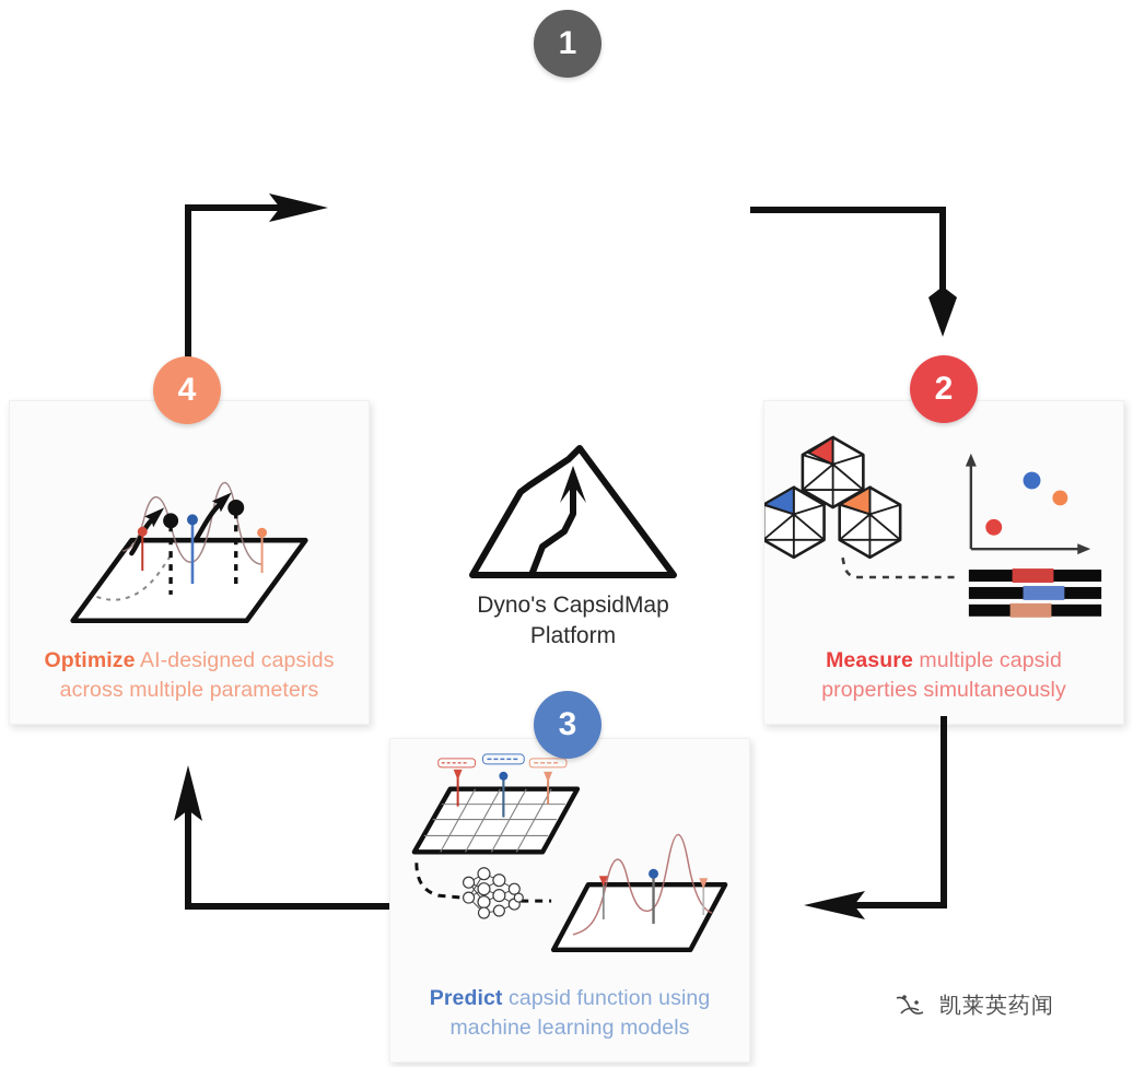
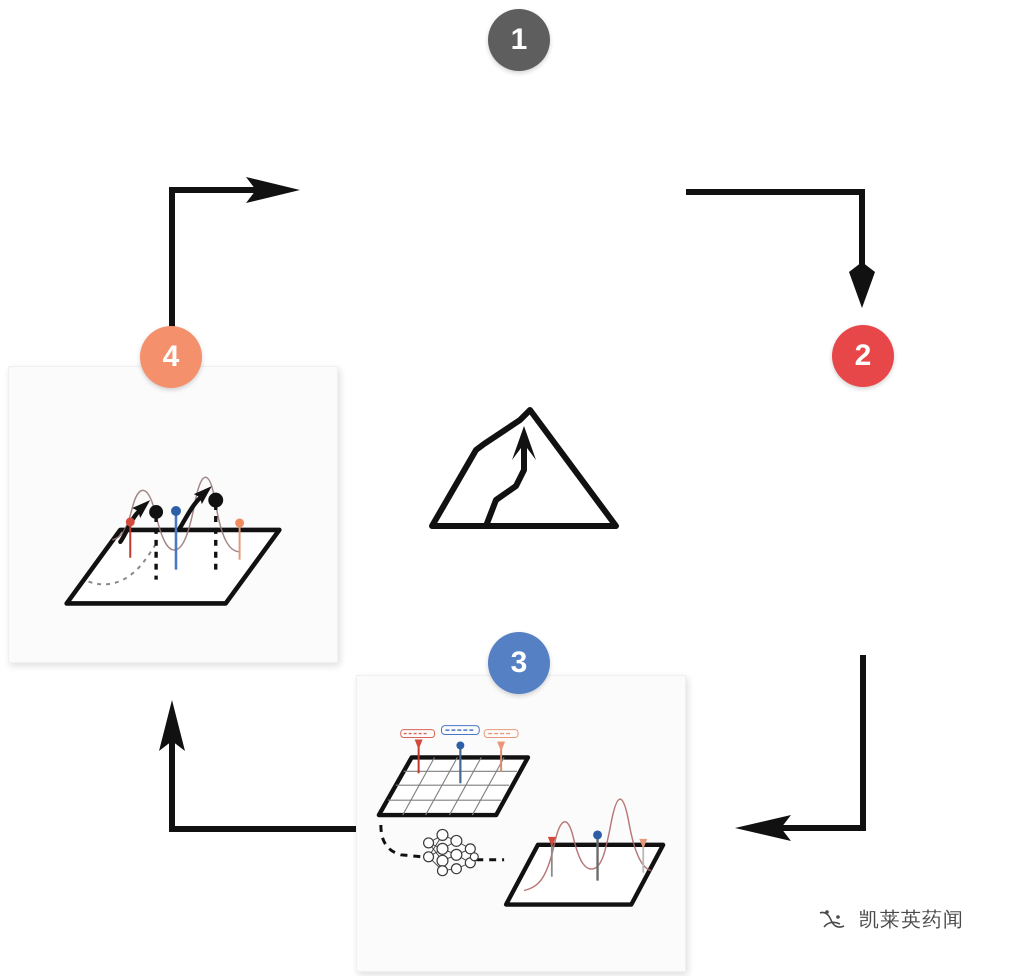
  1
  2
  3
  4
- Measure multiple capsid
- properties simultaneously
- Predict capsid function using
- machine learning models
- Optimize AI-designed capsids
- across multiple parameters
- Dyno's CapsidMap
- Platform
  凯莱英药闻
